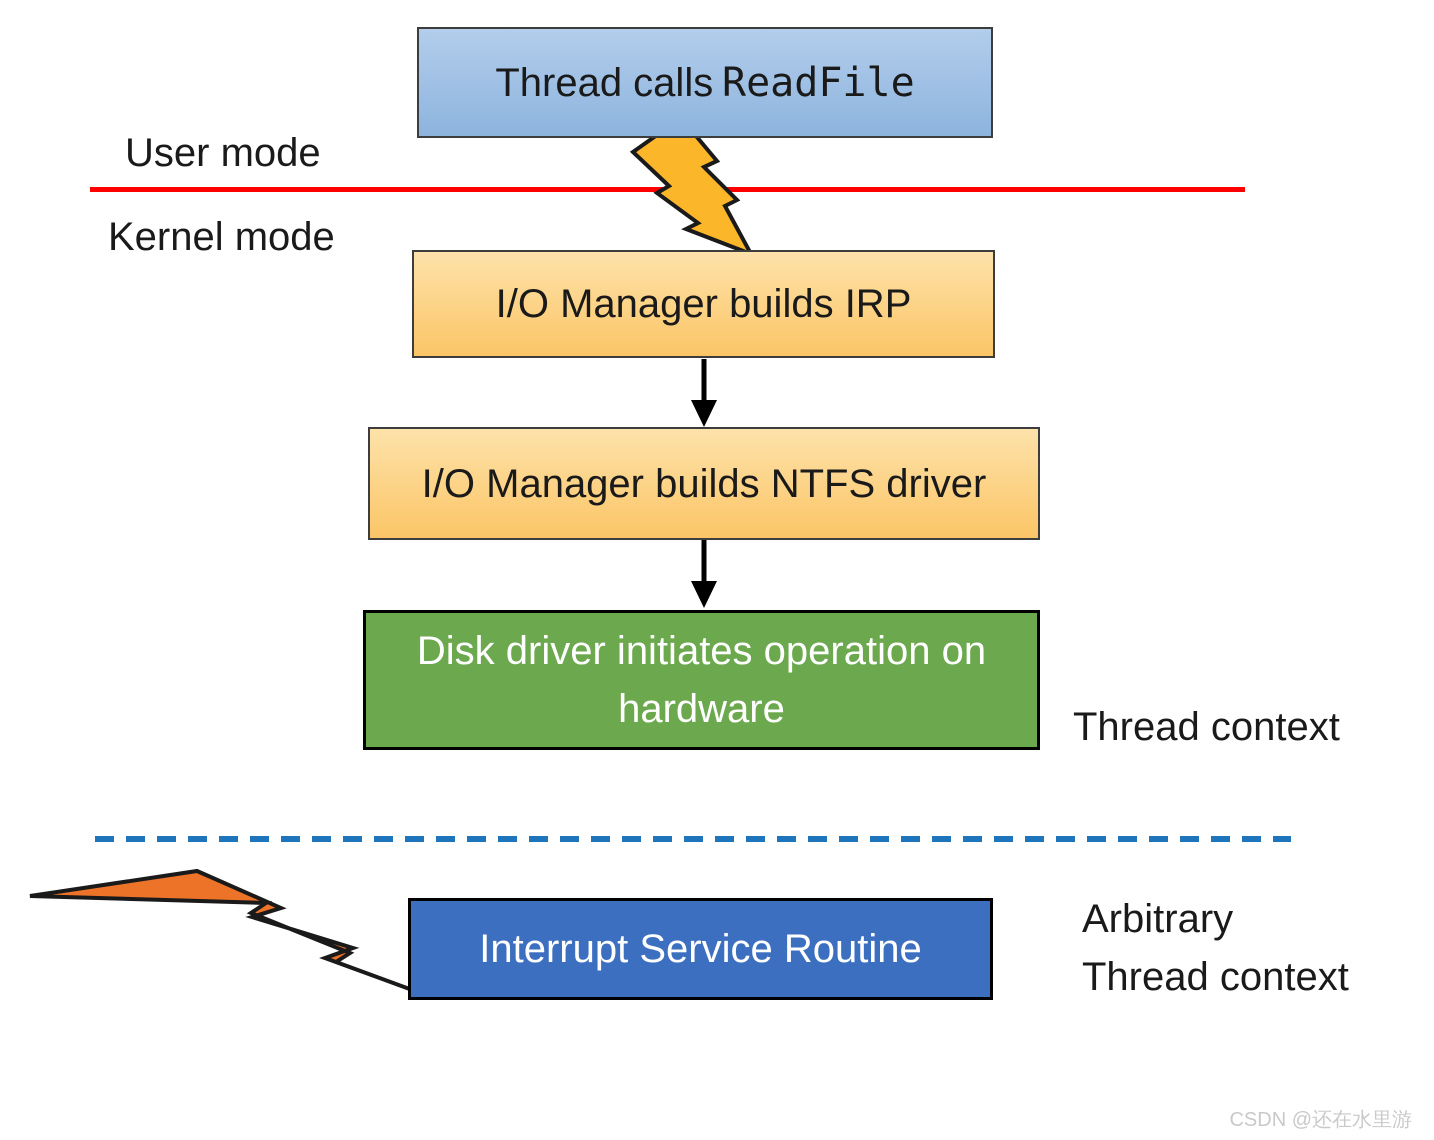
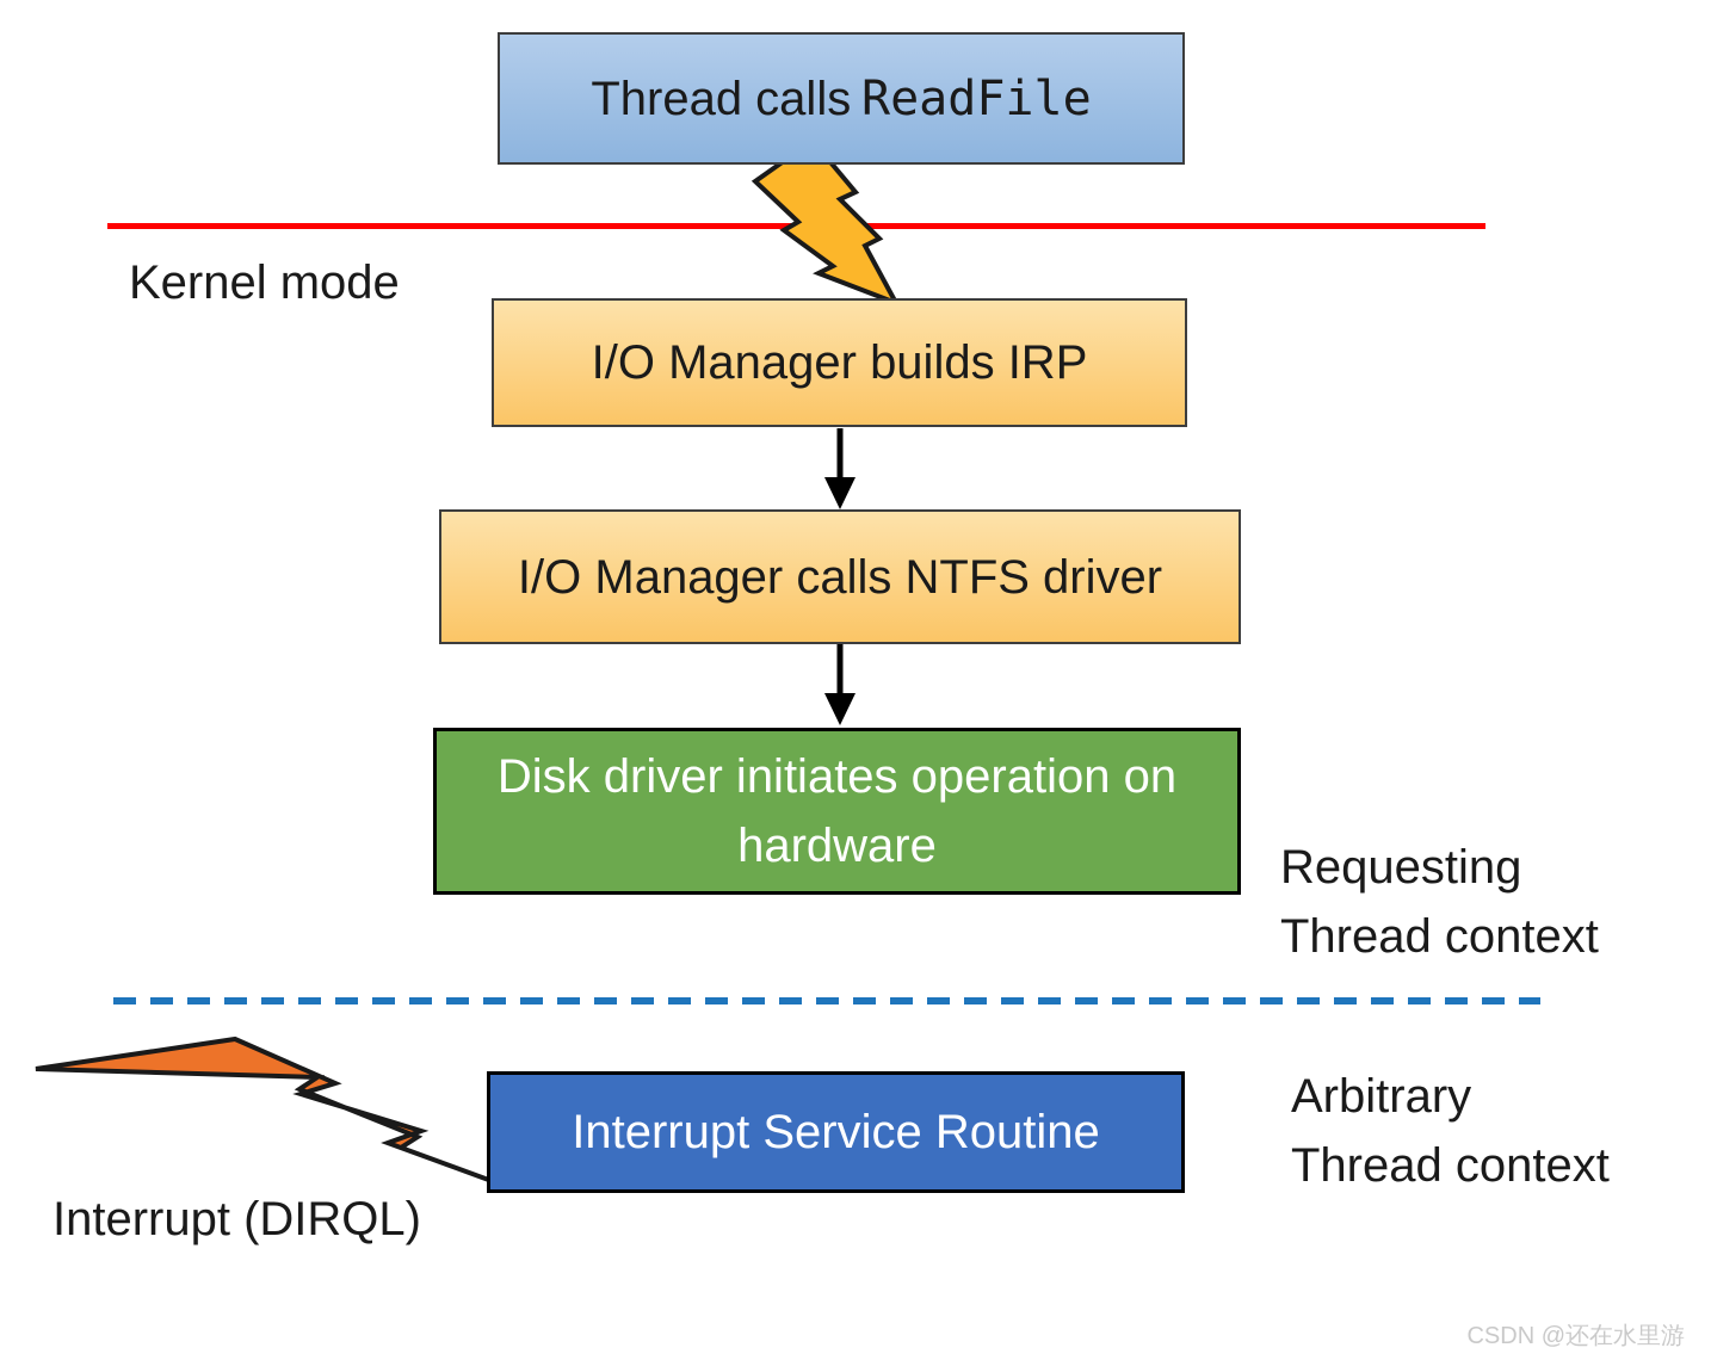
  Thread calls
  ReadFile
- User mode
  Kernel mode
  I/O Manager builds IRP
- I/O Manager builds NTFS driver
+ I/O Manager calls NTFS driver
  Disk driver initiates operation on hardware
+ Requesting
  Thread context
  Interrupt Service Routine
  Arbitrary
  Thread context
+ Interrupt (DIRQL)
  CSDN @还在水里游
